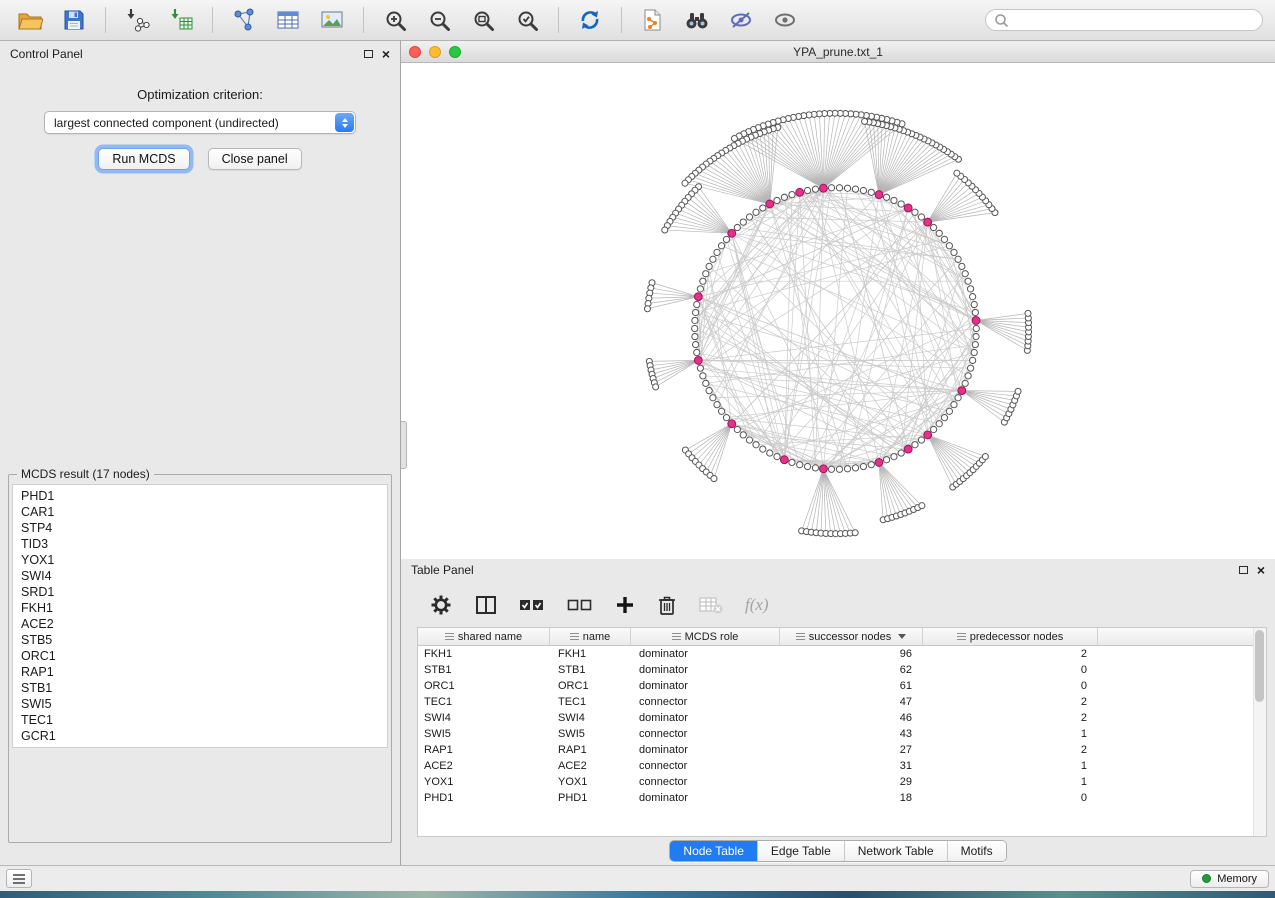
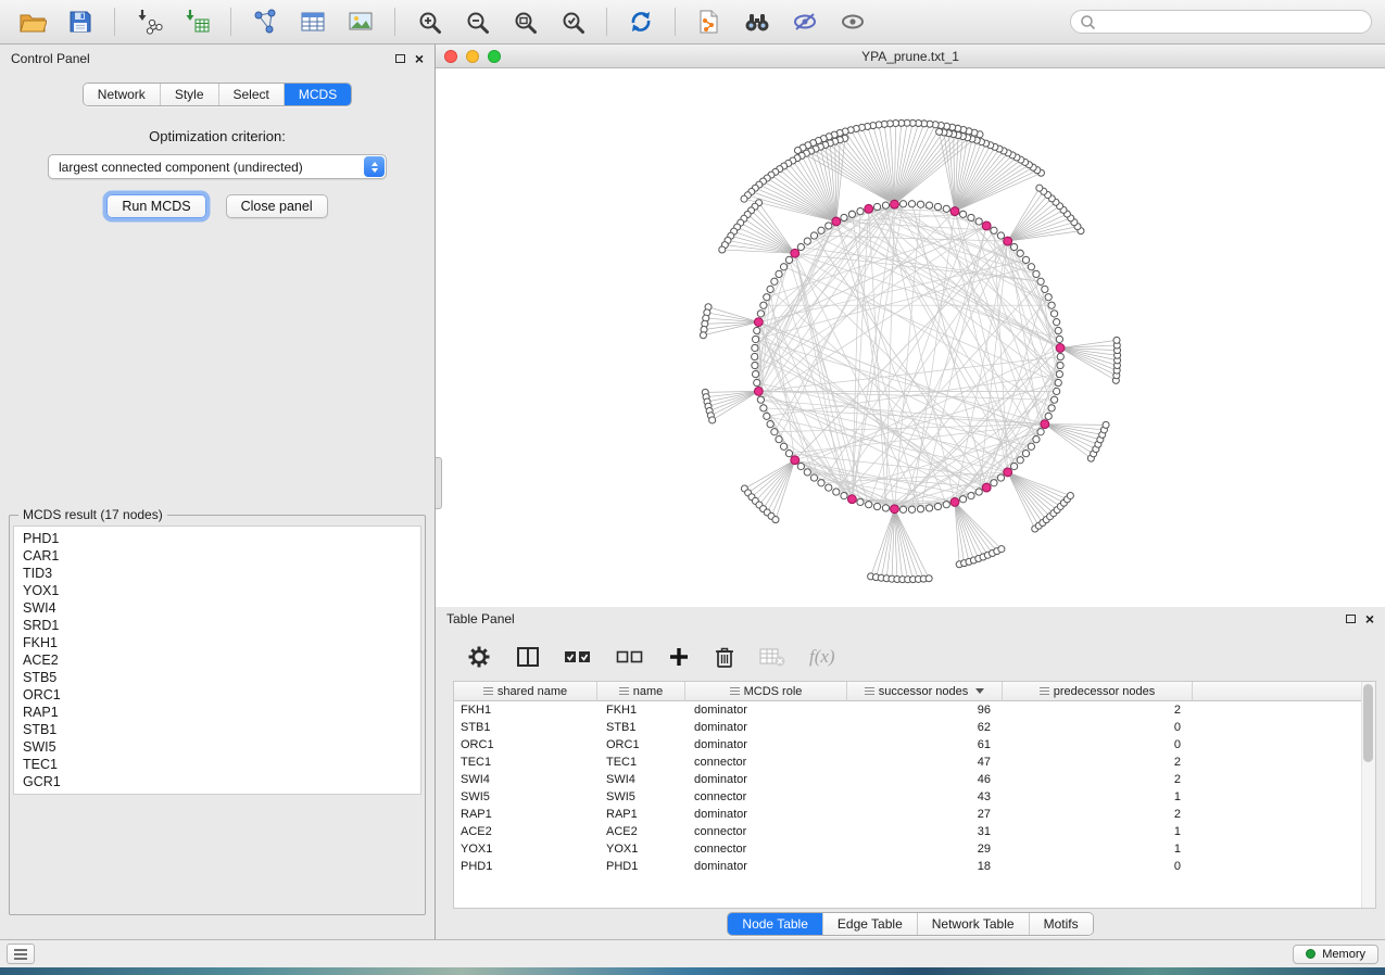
  Control Panel
  ×
+ Network
+ Style
+ Select
+ MCDS
  Optimization criterion:
  largest connected component (undirected)
  Run MCDS
  Close panel
  MCDS result (17 nodes)
  PHD1
  CAR1
- STP4
  TID3
  YOX1
  SWI4
  SRD1
  FKH1
  ACE2
  STB5
  ORC1
  RAP1
  STB1
  SWI5
  TEC1
  GCR1
  YPA_prune.txt_1
  Table Panel
  ×
  f(x)
  shared name
  name
  MCDS role
  successor nodes
  predecessor nodes
  FKH1
  FKH1
  dominator
  96
  2
  STB1
  STB1
  dominator
  62
  0
  ORC1
  ORC1
  dominator
  61
  0
  TEC1
  TEC1
  connector
  47
  2
  SWI4
  SWI4
  dominator
  46
  2
  SWI5
  SWI5
  connector
  43
  1
  RAP1
  RAP1
  dominator
  27
  2
  ACE2
  ACE2
  connector
  31
  1
  YOX1
  YOX1
  connector
  29
  1
  PHD1
  PHD1
  dominator
  18
  0
  Node Table
  Edge Table
  Network Table
  Motifs
  Memory
